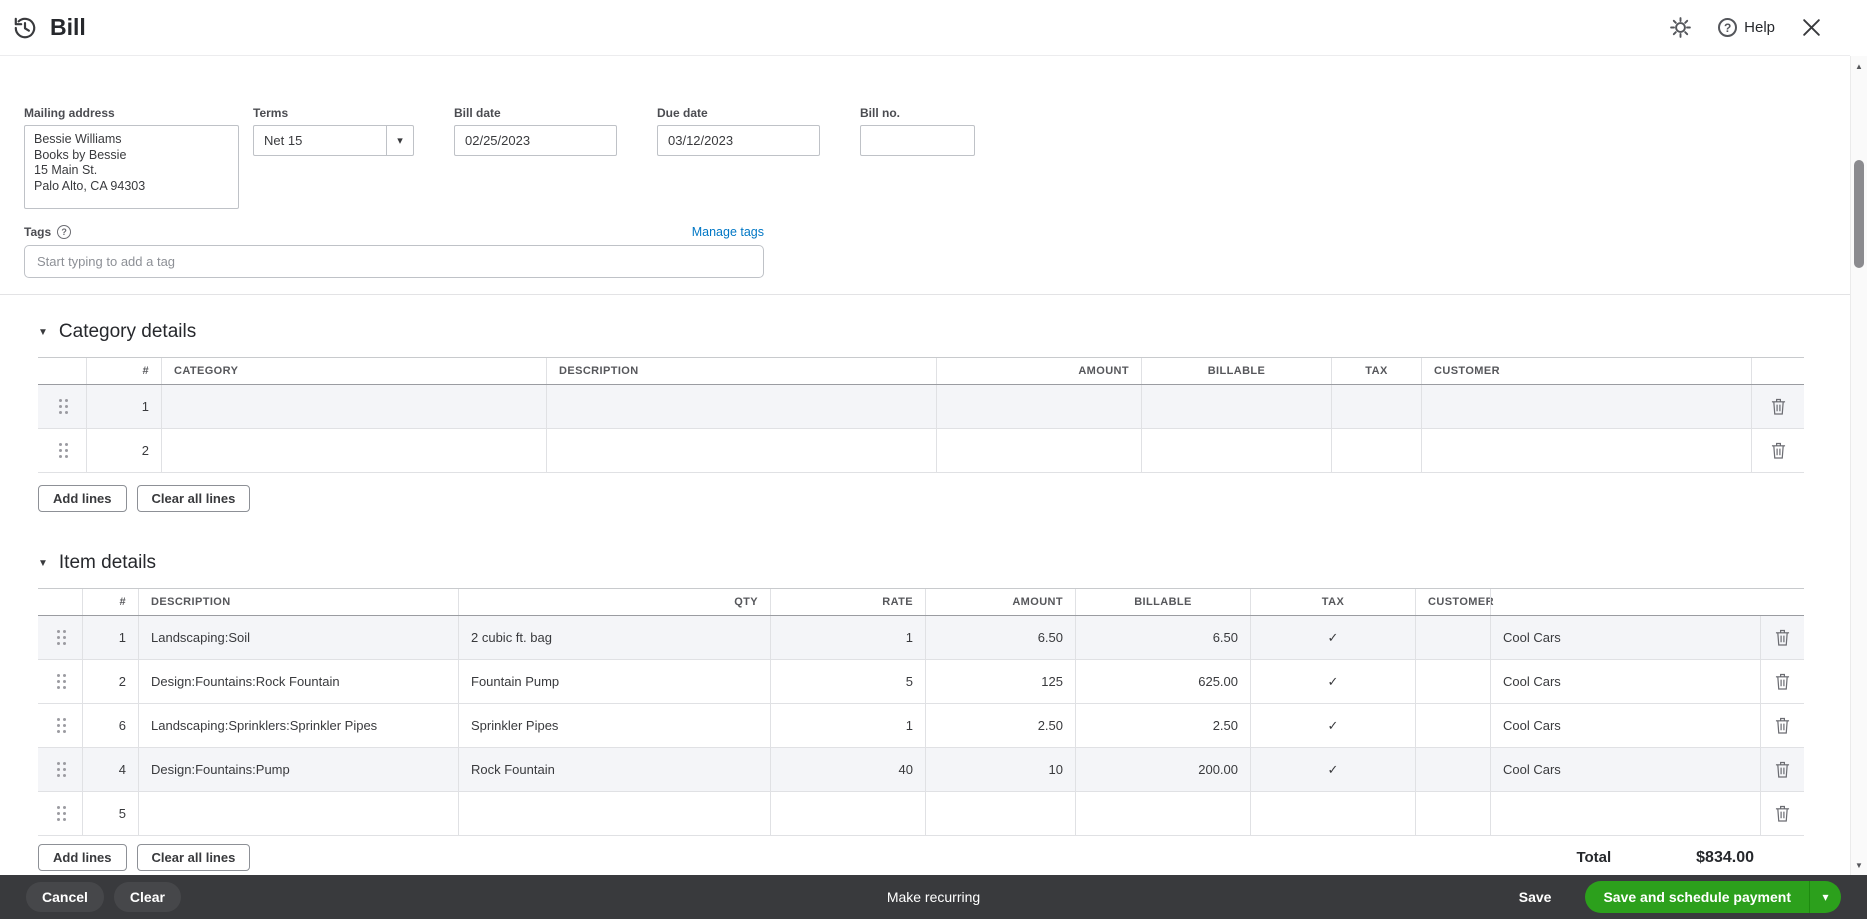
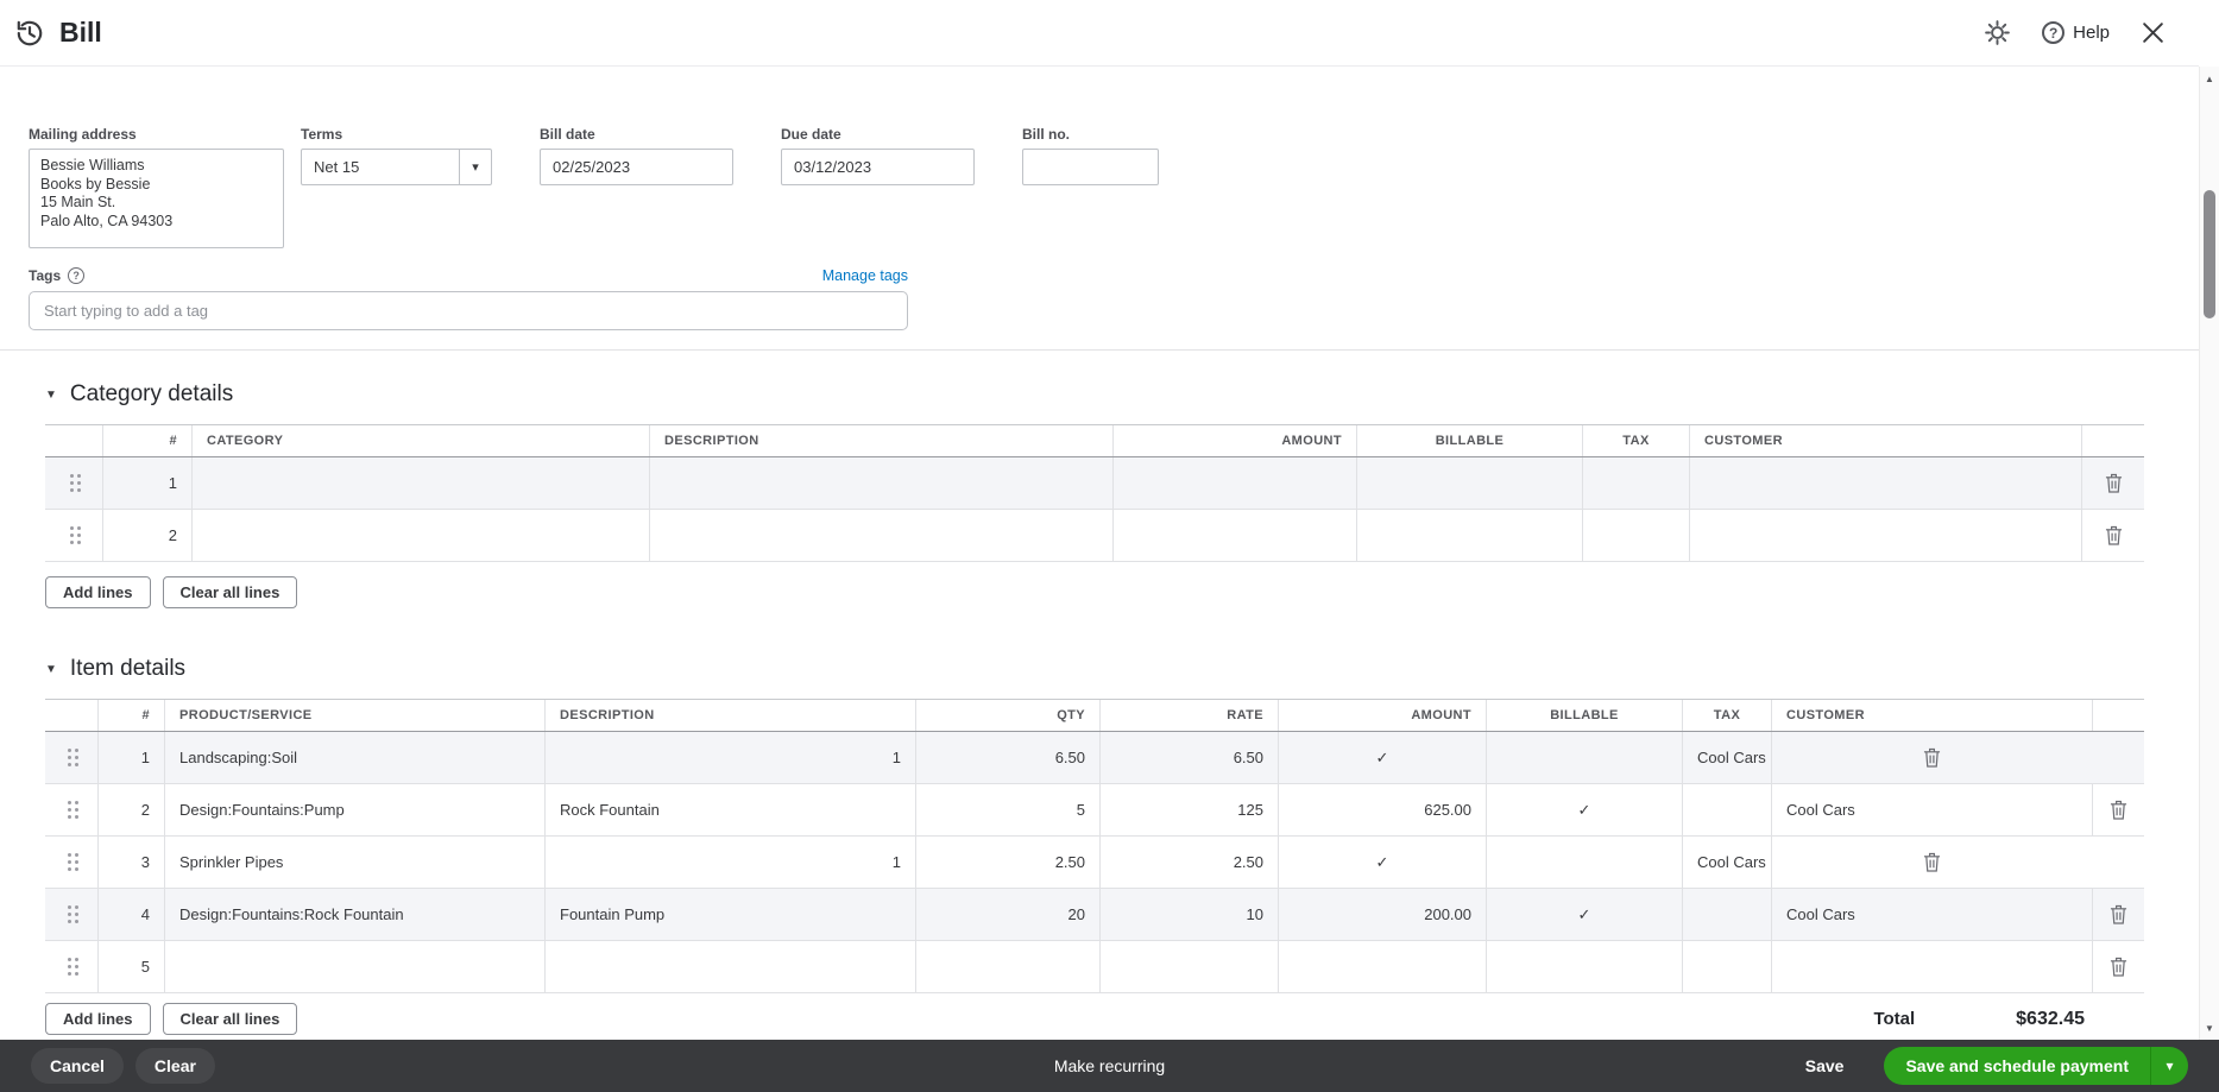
  Bill
  ?
  Help
  Mailing address
  Bessie Williams
  Books by Bessie
  15 Main St.
  Palo Alto, CA 94303
  Terms
  Net 15
  ▾
  Bill date
  02/25/2023
  Due date
  03/12/2023
  Bill no.
  Tags
  ?
  Manage tags
  Start typing to add a tag
  ▼
  Category details
  #
  CATEGORY
  DESCRIPTION
  AMOUNT
  BILLABLE
  TAX
  CUSTOMER
  1
  2
  Add lines
  Clear all lines
  ▼
  Item details
  #
+ PRODUCT/SERVICE
  DESCRIPTION
  QTY
  RATE
  AMOUNT
  BILLABLE
  TAX
  CUSTOMER
  1
  Landscaping:Soil
- 2 cubic ft. bag
  1
  6.50
  6.50
  ✓
  Cool Cars
  2
- Design:Fountains:Rock Fountain
+ Design:Fountains:Pump
- Fountain Pump
+ Rock Fountain
  5
  125
  625.00
  ✓
  Cool Cars
- 6
+ 3
- Landscaping:Sprinklers:Sprinkler Pipes
  Sprinkler Pipes
  1
  2.50
  2.50
  ✓
  Cool Cars
  4
- Design:Fountains:Pump
+ Design:Fountains:Rock Fountain
- Rock Fountain
+ Fountain Pump
- 40
+ 20
  10
  200.00
  ✓
  Cool Cars
  5
  Add lines
  Clear all lines
  Total
- $834.00
+ $632.45
  ▲
  ▼
  Cancel
  Clear
  Make recurring
  Save
  Save and schedule payment
  ▾
